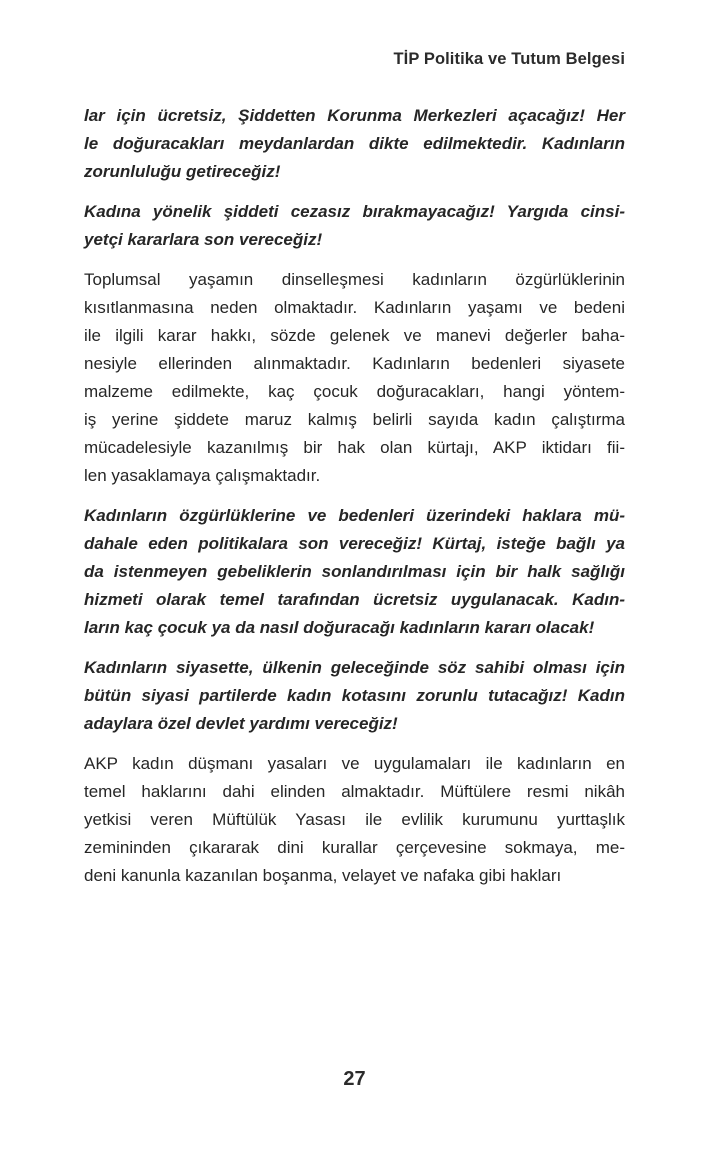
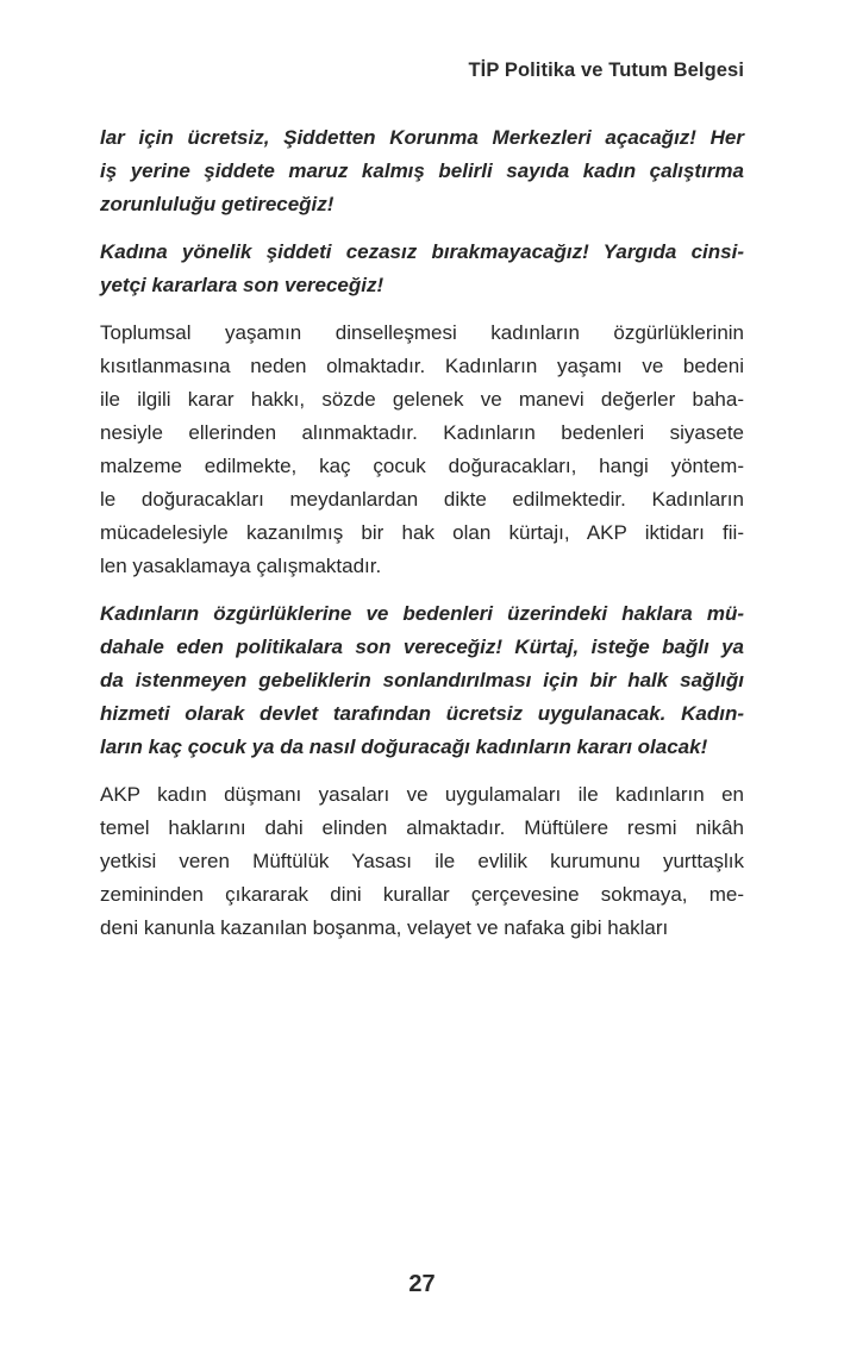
  TİP Politika ve Tutum Belgesi
  lar için ücretsiz, Şiddetten Korunma Merkezleri açacağız! Her
- le doğuracakları meydanlardan dikte edilmektedir. Kadınların
+ iş yerine şiddete maruz kalmış belirli sayıda kadın çalıştırma
  zorunluluğu getireceğiz!
  Kadına yönelik şiddeti cezasız bırakmayacağız! Yargıda cinsi-
  yetçi kararlara son vereceğiz!
  Toplumsal yaşamın dinselleşmesi kadınların özgürlüklerinin
  kısıtlanmasına neden olmaktadır. Kadınların yaşamı ve bedeni
  ile ilgili karar hakkı, sözde gelenek ve manevi değerler baha-
  nesiyle ellerinden alınmaktadır. Kadınların bedenleri siyasete
  malzeme edilmekte, kaç çocuk doğuracakları, hangi yöntem-
- iş yerine şiddete maruz kalmış belirli sayıda kadın çalıştırma
+ le doğuracakları meydanlardan dikte edilmektedir. Kadınların
  mücadelesiyle kazanılmış bir hak olan kürtajı, AKP iktidarı fii-
  len yasaklamaya çalışmaktadır.
  Kadınların özgürlüklerine ve bedenleri üzerindeki haklara mü-
  dahale eden politikalara son vereceğiz! Kürtaj, isteğe bağlı ya
  da istenmeyen gebeliklerin sonlandırılması için bir halk sağlığı
- hizmeti olarak temel tarafından ücretsiz uygulanacak. Kadın-
+ hizmeti olarak devlet tarafından ücretsiz uygulanacak. Kadın-
  ların kaç çocuk ya da nasıl doğuracağı kadınların kararı olacak!
- Kadınların siyasette, ülkenin geleceğinde söz sahibi olması için
- bütün siyasi partilerde kadın kotasını zorunlu tutacağız! Kadın
- adaylara özel devlet yardımı vereceğiz!
  AKP kadın düşmanı yasaları ve uygulamaları ile kadınların en
  temel haklarını dahi elinden almaktadır. Müftülere resmi nikâh
  yetkisi veren Müftülük Yasası ile evlilik kurumunu yurttaşlık
  zemininden çıkararak dini kurallar çerçevesine sokmaya, me-
  deni kanunla kazanılan boşanma, velayet ve nafaka gibi hakları
  27
